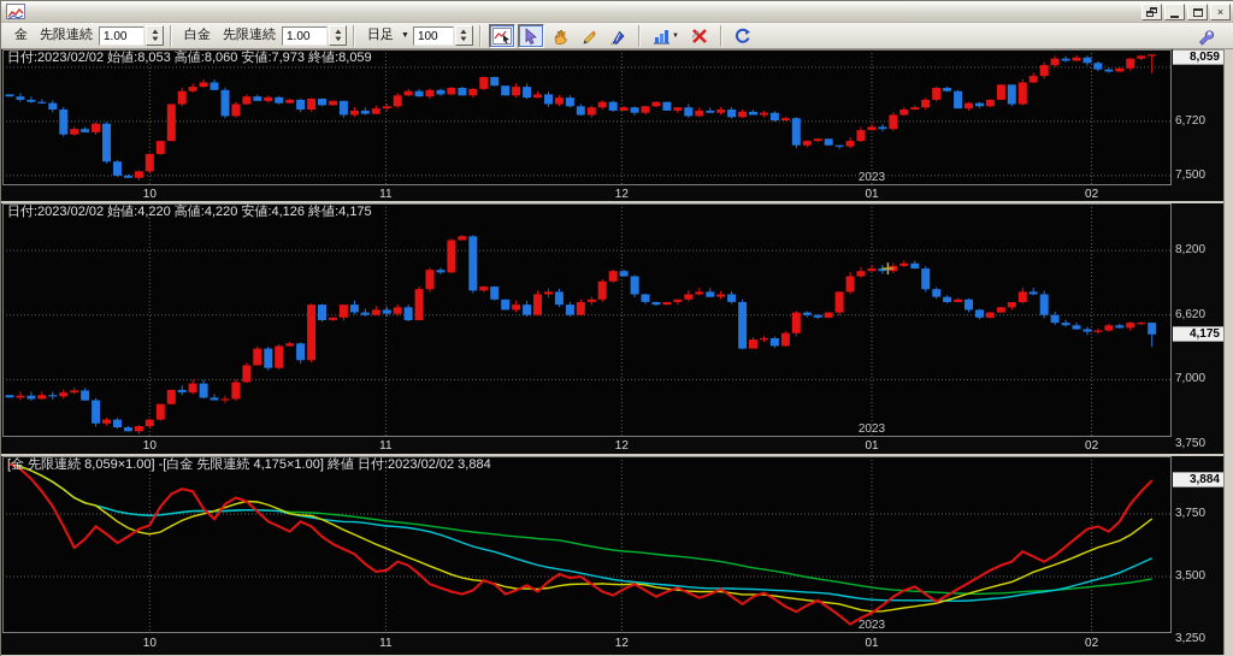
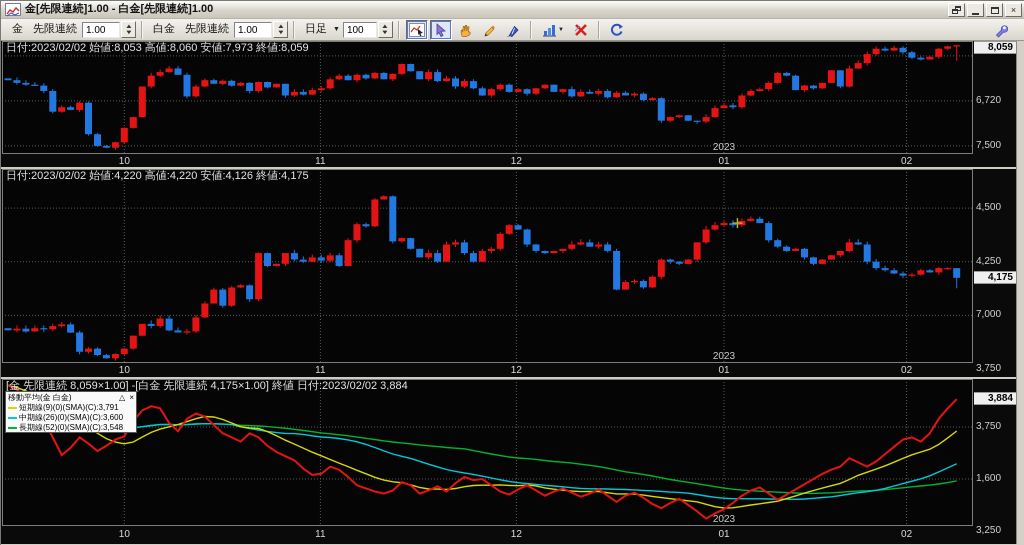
+ 金[先限連続]1.00 - 白金[先限連続]1.00
  ×
  金
  先限連続
  1.00
  白金
  先限連続
  1.00
  日足
  100
  日付:2023/02/02 始値:8,053 高値:8,060 安値:7,973 終値:8,059
  6,720
  7,500
  8,059
  10
  11
  12
  01
  02
  2023
  日付:2023/02/02 始値:4,220 高値:4,220 安値:4,126 終値:4,175
- 8,200
+ 4,500
- 6,620
+ 4,250
  7,000
  3,750
  4,175
  10
  11
  12
  01
  02
  2023
  [金 先限連続 8,059×1.00] -[白金 先限連続 4,175×1.00] 終値 日付:2023/02/02 3,884
+ 移動平均(金 白金)
+ △ ×
+ 短期線(9)(0)(SMA)(C):3,791
+ 中期線(26)(0)(SMA)(C):3,600
+ 長期線(52)(0)(SMA)(C):3,548
  3,750
- 3,500
+ 1,600
  3,250
  3,884
  10
  11
  12
  01
  02
  2023
